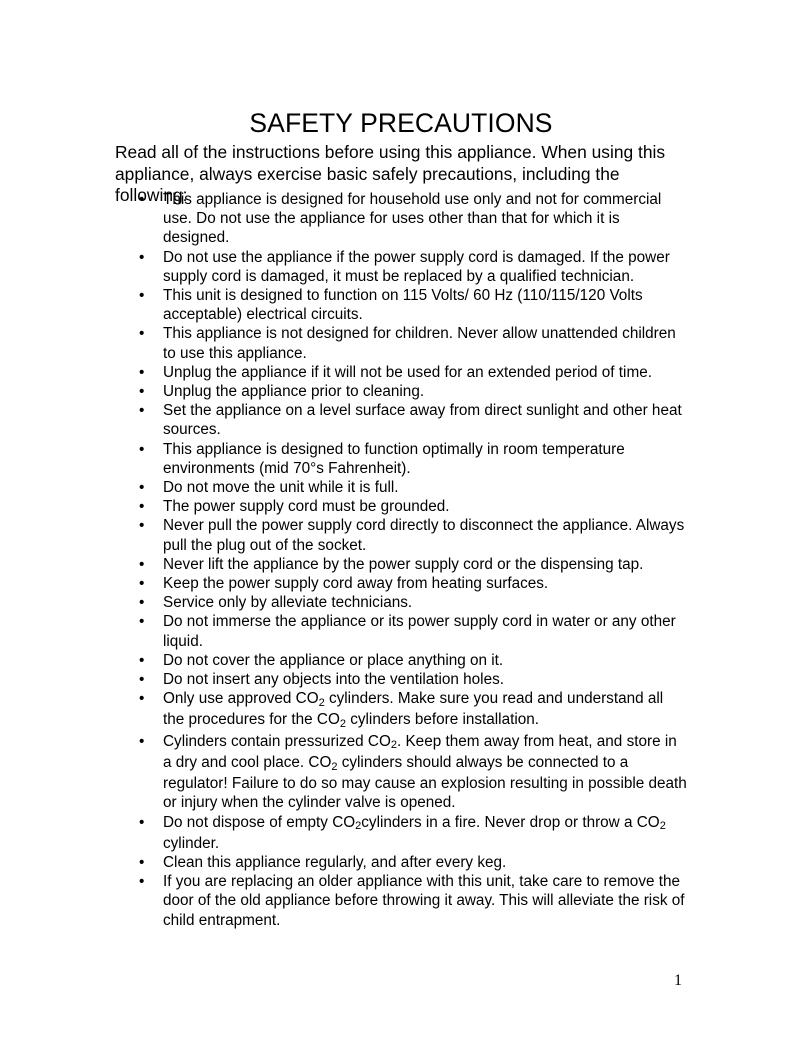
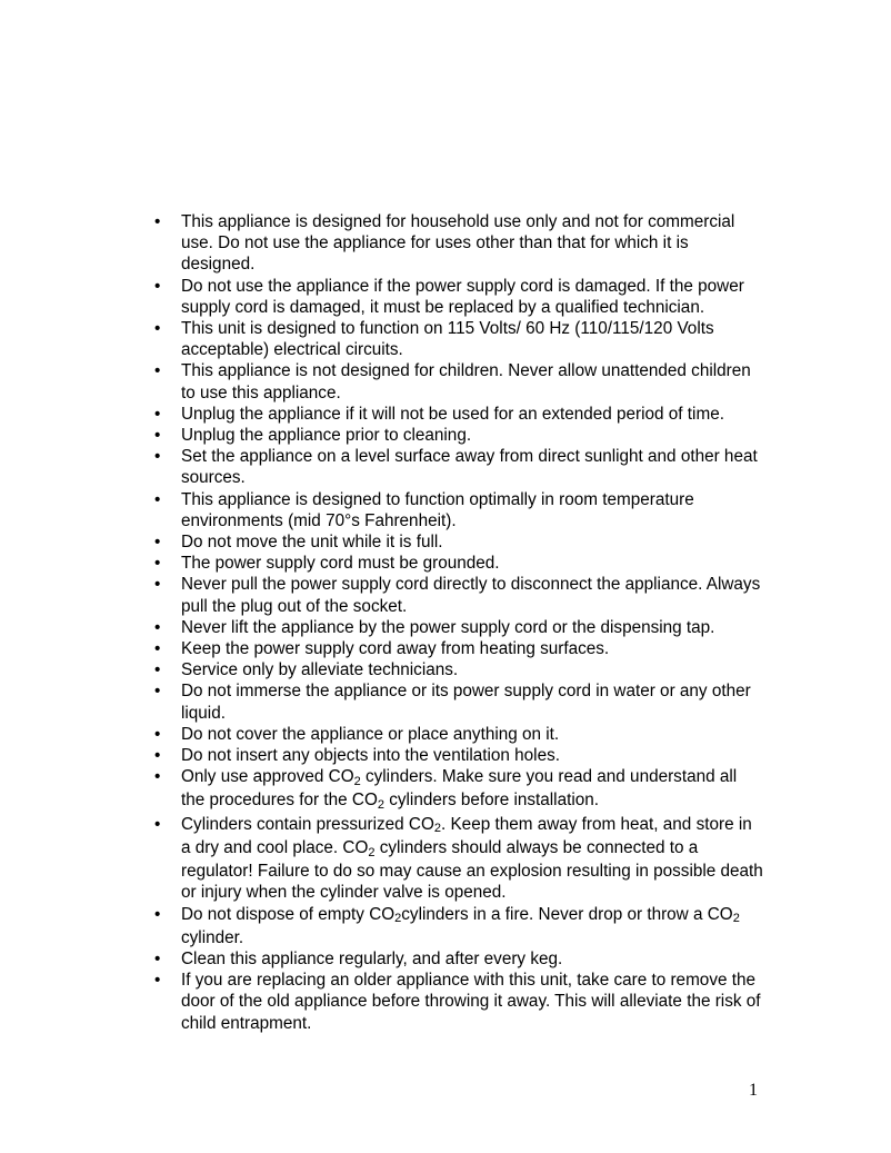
- SAFETY PRECAUTIONS
- Read all of the instructions before using this appliance. When using this appliance, always exercise basic safely precautions, including the following:
  •
  This appliance is designed for household use only and not for commercial use. Do not use the appliance for uses other than that for which it is designed.
  •
  Do not use the appliance if the power supply cord is damaged. If the power supply cord is damaged, it must be replaced by a qualified technician.
  •
  This unit is designed to function on 115 Volts/ 60 Hz (110/115/120 Volts acceptable) electrical circuits.
  •
  This appliance is not designed for children. Never allow unattended children to use this appliance.
  •
  Unplug the appliance if it will not be used for an extended period of time.
  •
  Unplug the appliance prior to cleaning.
  •
  Set the appliance on a level surface away from direct sunlight and other heat sources.
  •
  This appliance is designed to function optimally in room temperature environments (mid 70°s Fahrenheit).
  •
  Do not move the unit while it is full.
  •
  The power supply cord must be grounded.
  •
  Never pull the power supply cord directly to disconnect the appliance. Always pull the plug out of the socket.
  •
  Never lift the appliance by the power supply cord or the dispensing tap.
  •
  Keep the power supply cord away from heating surfaces.
  •
  Service only by alleviate technicians.
  •
  Do not immerse the appliance or its power supply cord in water or any other liquid.
  •
  Do not cover the appliance or place anything on it.
  •
  Do not insert any objects into the ventilation holes.
  •
  Only use approved CO2 cylinders. Make sure you read and understand all the procedures for the CO2 cylinders before installation.
  •
  Cylinders contain pressurized CO2. Keep them away from heat, and store in a dry and cool place. CO2 cylinders should always be connected to a regulator! Failure to do so may cause an explosion resulting in possible death or injury when the cylinder valve is opened.
  •
  Do not dispose of empty CO2cylinders in a fire. Never drop or throw a CO2 cylinder.
  •
  Clean this appliance regularly, and after every keg.
  •
  If you are replacing an older appliance with this unit, take care to remove the door of the old appliance before throwing it away. This will alleviate the risk of child entrapment.
  1
